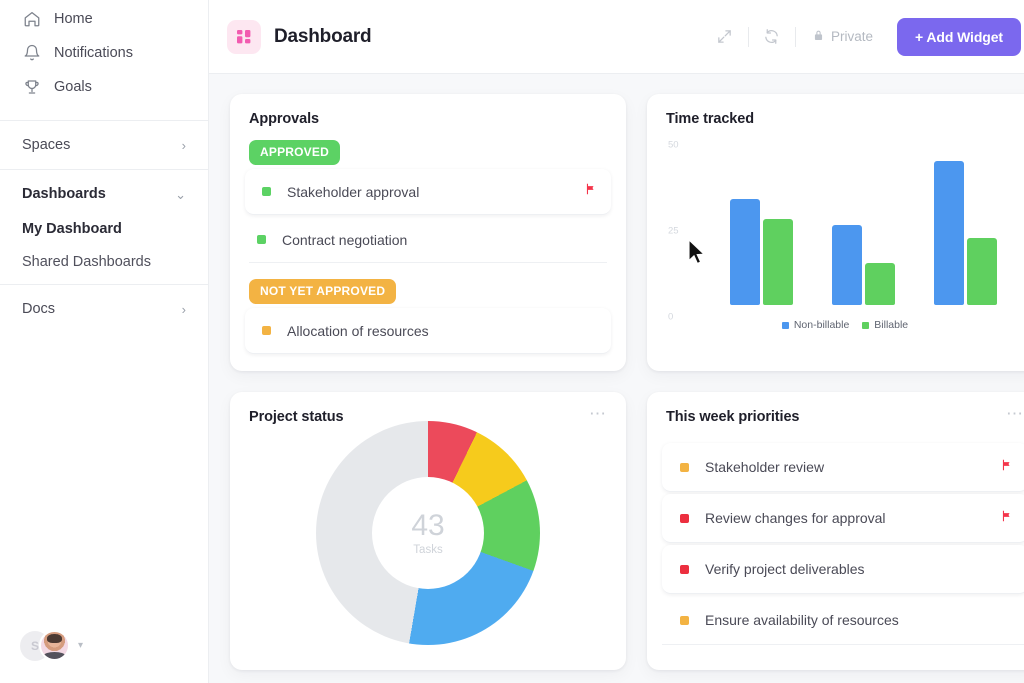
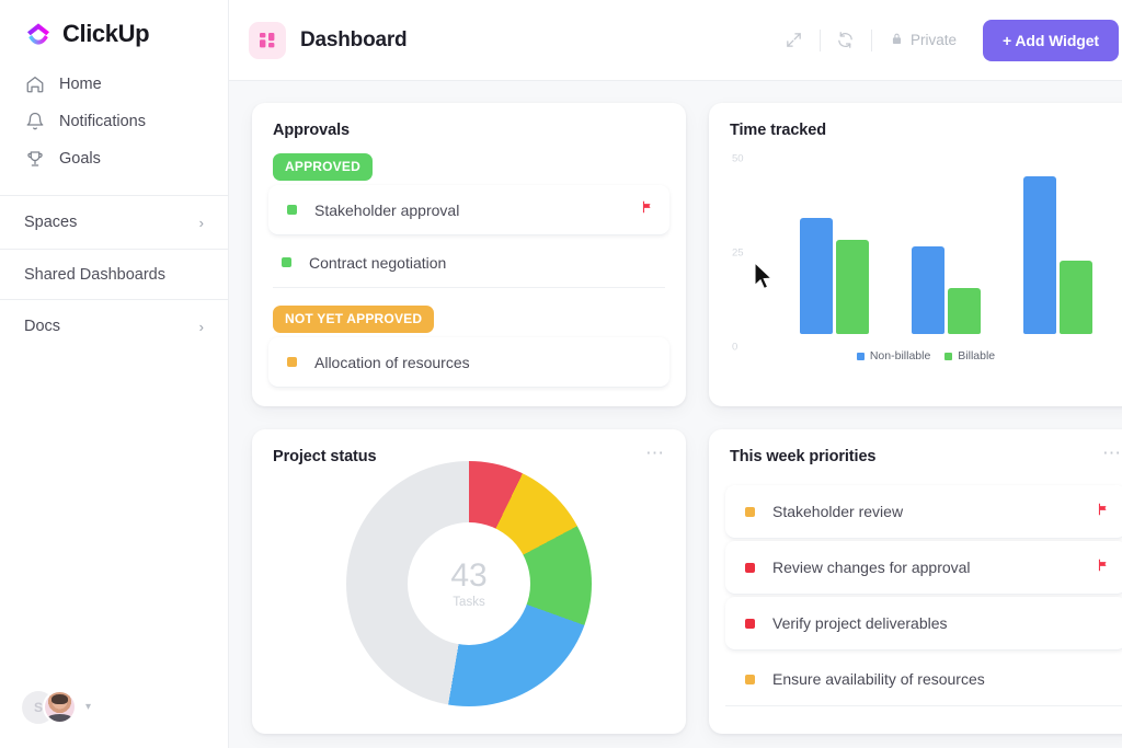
+ ClickUp
  Home
  Notifications
  Goals
  Spaces
  ›
- Dashboards
- ⌄
- My Dashboard
  Shared Dashboards
  Docs
  ›
  S
  ▾
  Dashboard
  Private
  + Add Widget
  Approvals
  APPROVED
  Stakeholder approval
  Contract negotiation
  NOT YET APPROVED
  Allocation of resources
  Time tracked
  50
  25
  0
  Non-billable
  Billable
  Project status
  ⋯
  43
  Tasks
  This week priorities
  ⋯
  Stakeholder review
  Review changes for approval
  Verify project deliverables
  Ensure availability of resources
